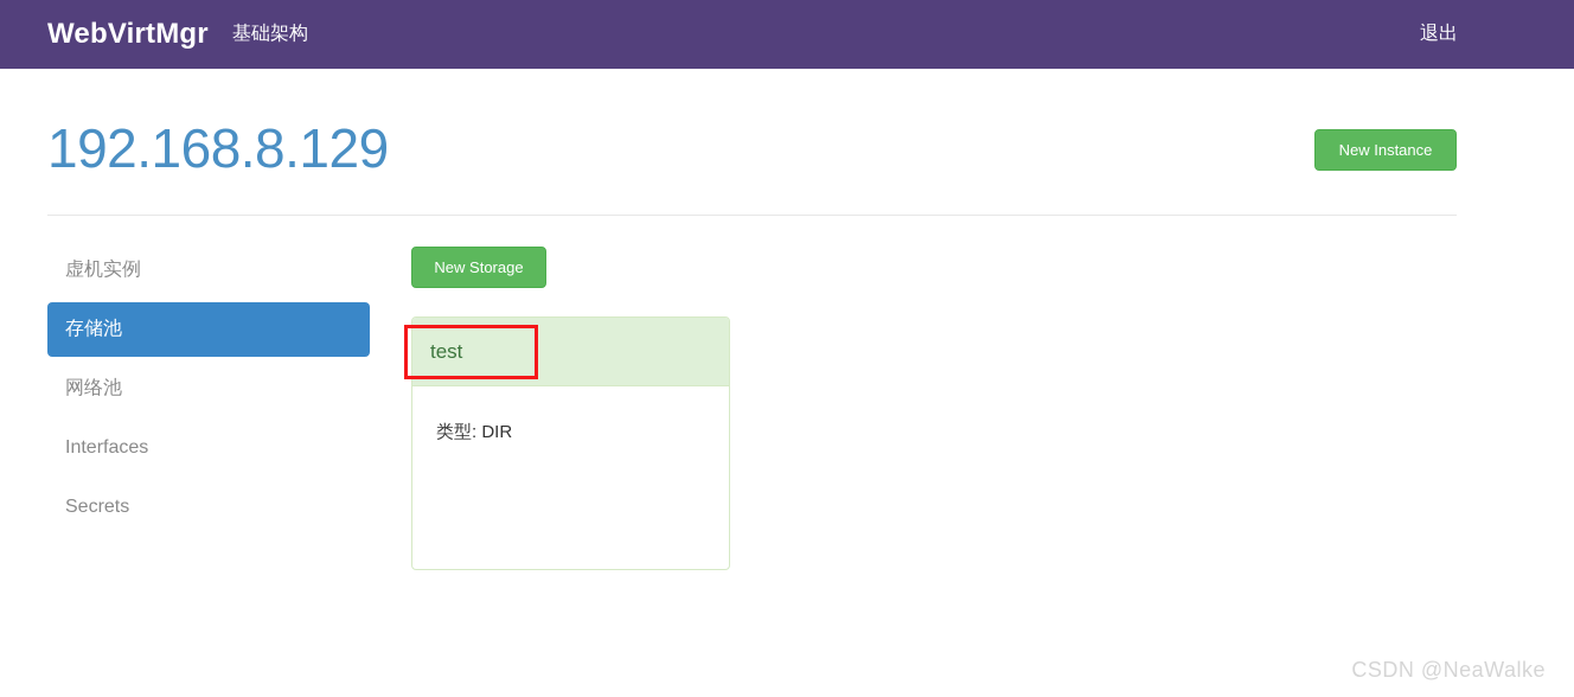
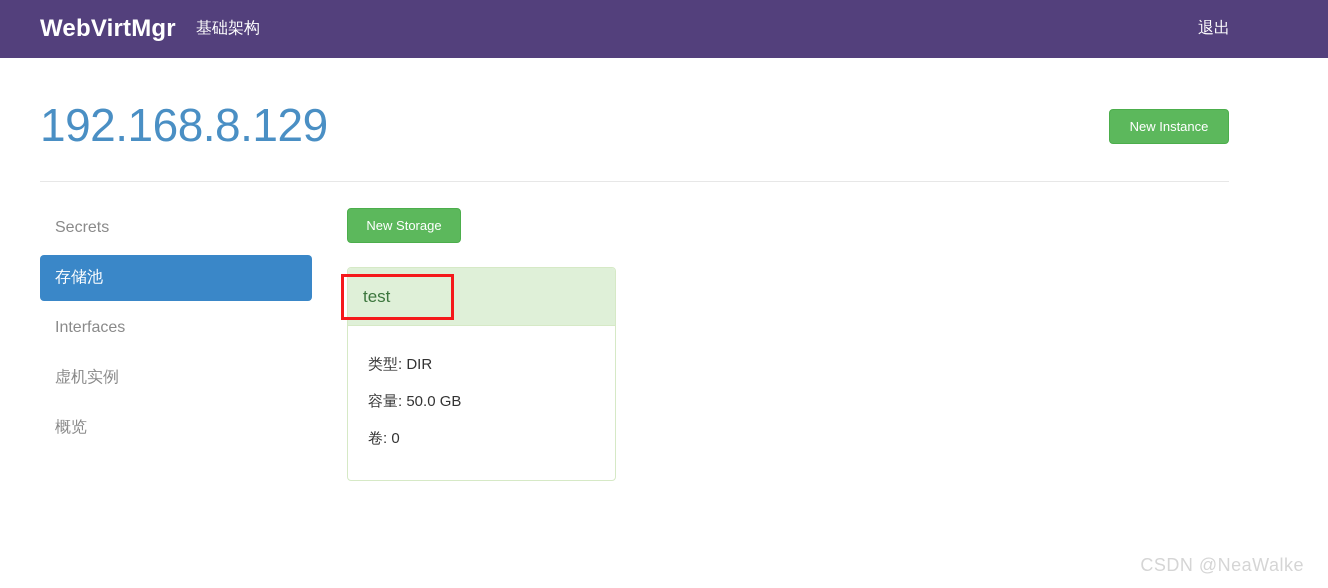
  WebVirtMgr
  基础架构
  退出
  192.168.8.129
  New Instance
- 虚机实例
+ Secrets
  存储池
- 网络池
  Interfaces
- Secrets
+ 虚机实例
+ 概览
  New Storage
  test
  类型: DIR
+ 容量: 50.0 GB
+ 卷: 0
  CSDN @NeaWalke
